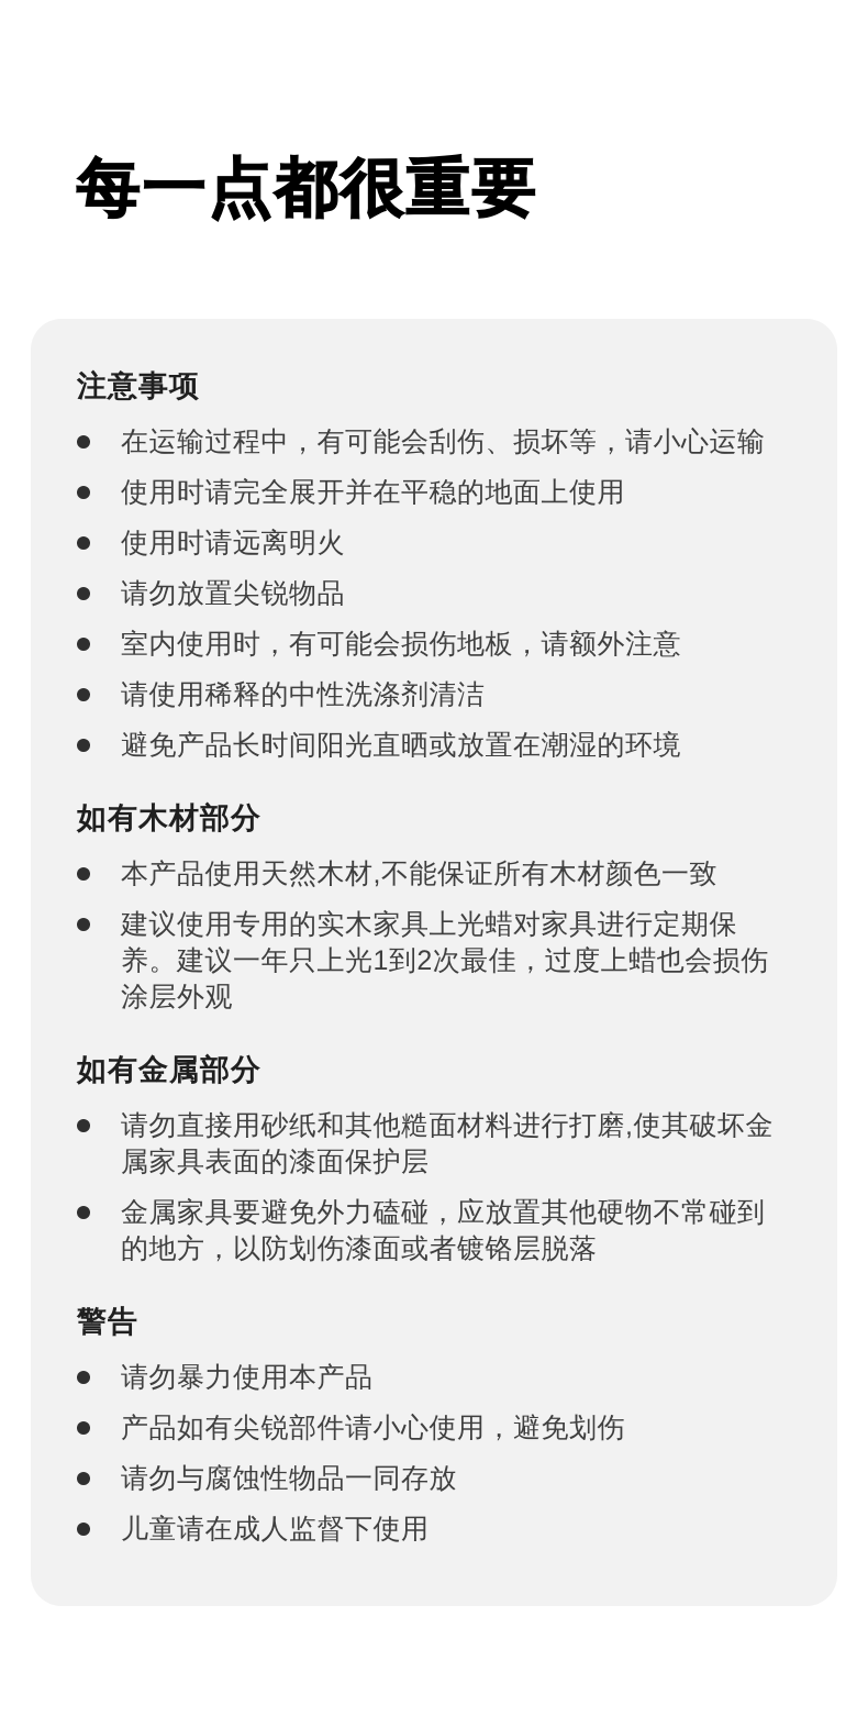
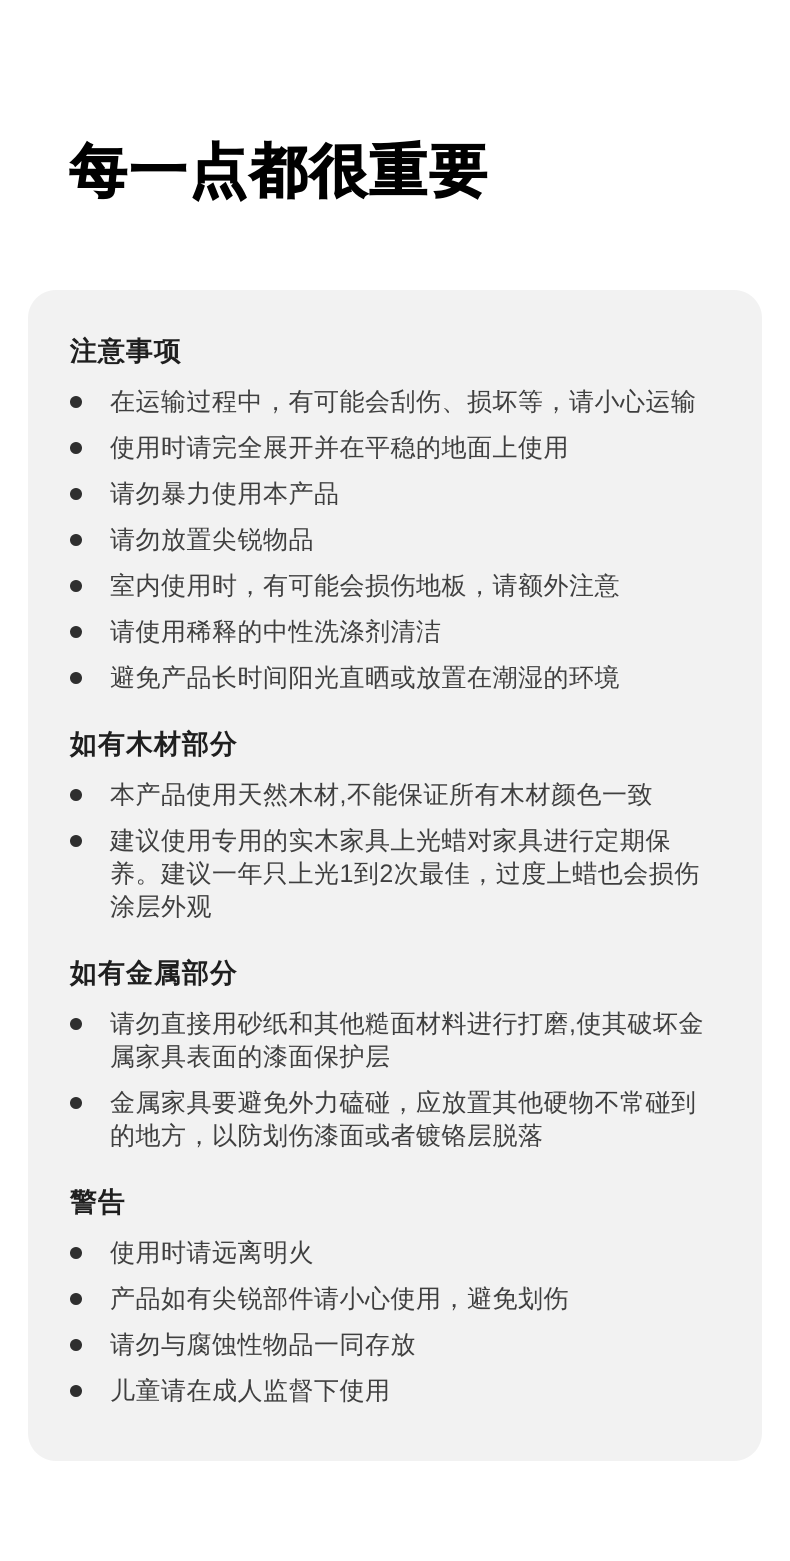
  每一点都很重要
  注意事项
  在运输过程中，有可能会刮伤、损坏等，请小心运输
  使用时请完全展开并在平稳的地面上使用
- 使用时请远离明火
+ 请勿暴力使用本产品
  请勿放置尖锐物品
  室内使用时，有可能会损伤地板，请额外注意
  请使用稀释的中性洗涤剂清洁
  避免产品长时间阳光直晒或放置在潮湿的环境
  如有木材部分
  本产品使用天然木材,不能保证所有木材颜色一致
  建议使用专用的实木家具上光蜡对家具进行定期保养。建议一年只上光1到2次最佳，过度上蜡也会损伤涂层外观
  如有金属部分
  请勿直接用砂纸和其他糙面材料进行打磨,使其破坏金属家具表面的漆面保护层
  金属家具要避免外力磕碰，应放置其他硬物不常碰到的地方，以防划伤漆面或者镀铬层脱落
  警告
- 请勿暴力使用本产品
+ 使用时请远离明火
  产品如有尖锐部件请小心使用，避免划伤
  请勿与腐蚀性物品一同存放
  儿童请在成人监督下使用
